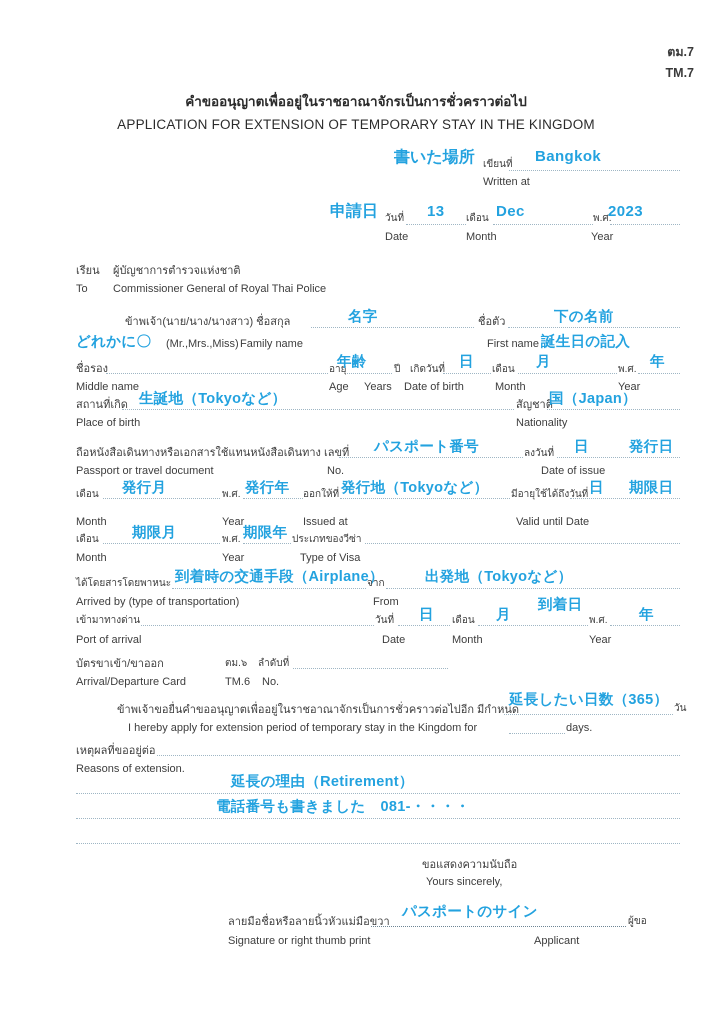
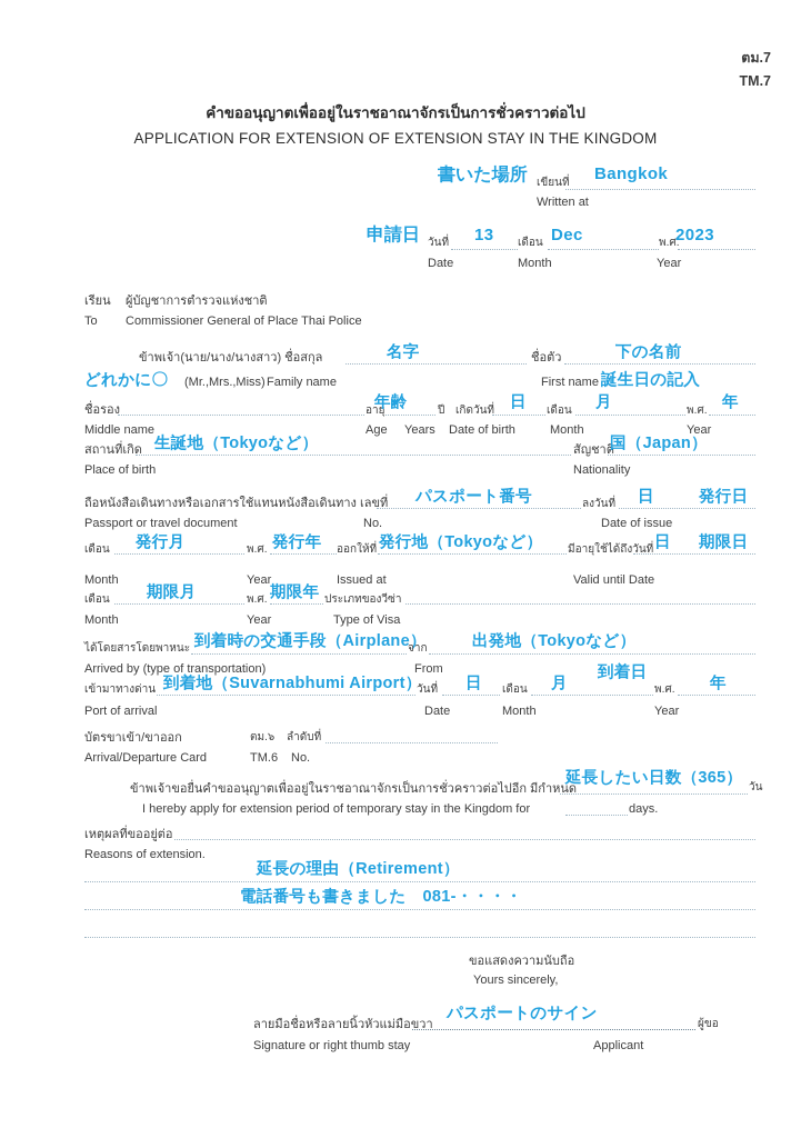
  ตม.7
  TM.7
  คำขออนุญาตเพื่ออยู่ในราชอาณาจักรเป็นการชั่วคราวต่อไป
- APPLICATION FOR EXTENSION OF TEMPORARY STAY IN THE KINGDOM
+ APPLICATION FOR EXTENSION OF EXTENSION STAY IN THE KINGDOM
  書いた場所
  เขียนที่
  Bangkok
  Written at
  申請日
  วันที่
  13
  เดือน
  Dec
  พ.ศ.
  2023
  Date
  Month
  Year
  เรียน
  ผู้บัญชาการตำรวจแห่งชาติ
  To
- Commissioner General of Royal Thai Police
+ Commissioner General of Place Thai Police
  ข้าพเจ้า(นาย/นาง/นางสาว) ชื่อสกุล
  名字
  ชื่อตัว
  下の名前
  どれかに〇
  (Mr.,Mrs.,Miss)
  Family name
  First name
  誕生日の記入
  ชื่อรอง
  อายุ
  年齢
  ปี
  เกิดวันที่
  日
  เดือน
  月
  พ.ศ.
  年
  Middle name
  Age
  Years
  Date of birth
  Month
  Year
  สถานที่เกิด
  生誕地（Tokyoなど）
  สัญชาติ
  国（Japan）
  Place of birth
  Nationality
  ถือหนังสือเดินทางหรือเอกสารใช้แทนหนังสือเดินทาง เลขที่
  パスポート番号
  ลงวันที่
  日
  発行日
  Passport or travel document
  No.
  Date of issue
  เดือน
  発行月
  พ.ศ.
  発行年
  ออกให้ที่
  発行地（Tokyoなど）
  มีอายุใช้ได้ถึงวันที่
  日
  期限日
  Month
  Year
  Issued at
  Valid until Date
  เดือน
  期限月
  พ.ศ.
  期限年
  ประเภทของวีซ่า
  Month
  Year
  Type of Visa
  ได้โดยสารโดยพาหนะ
  到着時の交通手段（Airplane）
  จาก
  出発地（Tokyoなど）
  Arrived by (type of transportation)
  From
  เข้ามาทางด่าน
+ 到着地（Suvarnabhumi Airport）
  วันที่
  日
  เดือน
  月
  到着日
  พ.ศ.
  年
  Port of arrival
  Date
  Month
  Year
  บัตรขาเข้า/ขาออก
  ตม.๖
  ลำดับที่
  Arrival/Departure Card
  TM.6
  No.
  ข้าพเจ้าขอยื่นคำขออนุญาตเพื่ออยู่ในราชอาณาจักรเป็นการชั่วคราวต่อไปอีก มีกำหนด
  延長したい日数（365）
  วัน
  I hereby apply for extension period of temporary stay in the Kingdom for
  days.
  เหตุผลที่ขออยู่ต่อ
  Reasons of extension.
  延長の理由（Retirement）
  電話番号も書きました 081-・・・・
  ขอแสดงความนับถือ
  Yours sincerely,
  ลายมือชื่อหรือลายนิ้วหัวแม่มือขวา
  パスポートのサイン
  ผู้ขอ
- Signature or right thumb print
+ Signature or right thumb stay
  Applicant
